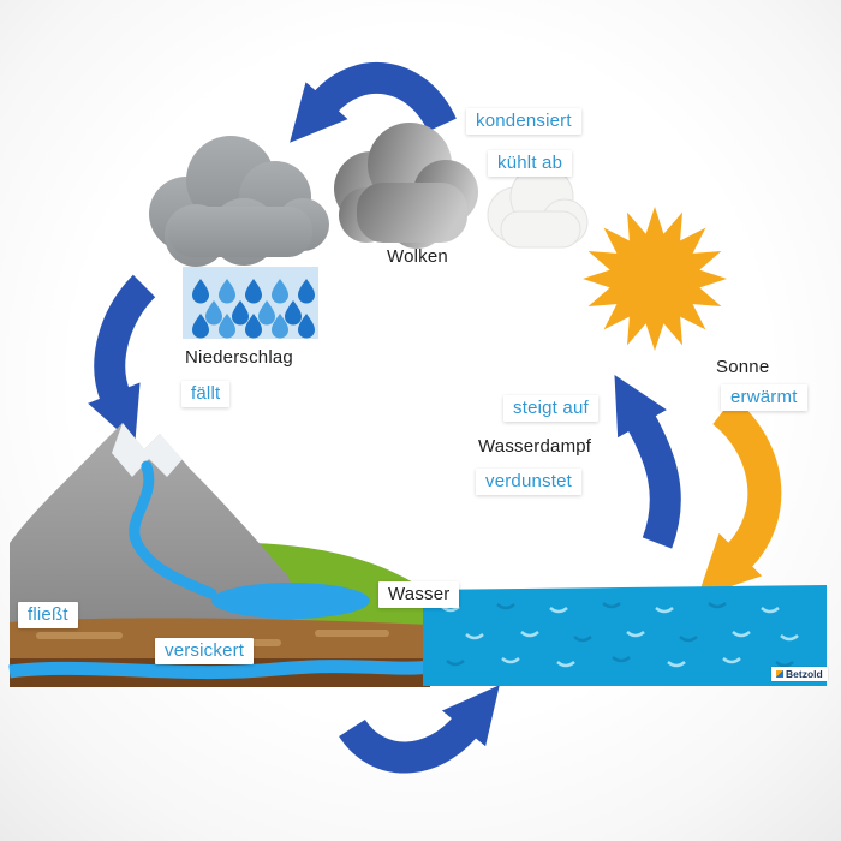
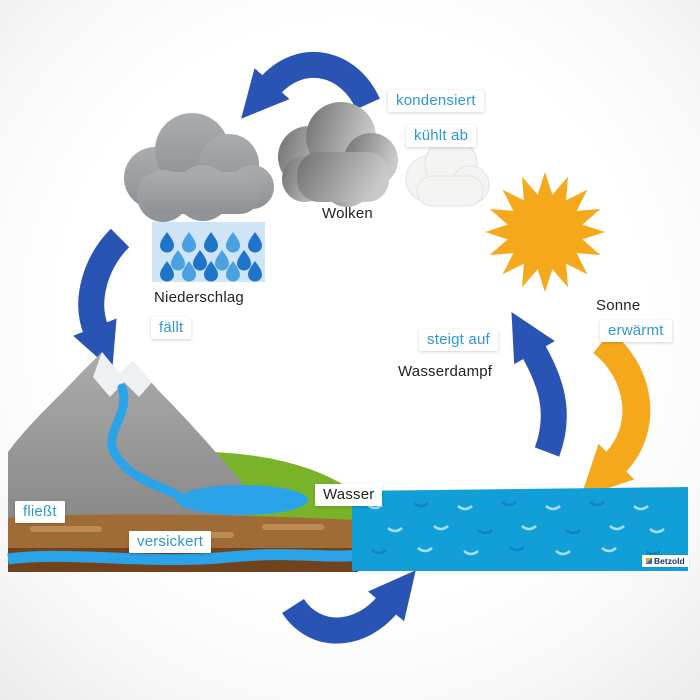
  kondensiert
  kühlt ab
  Wolken
  Niederschlag
  fällt
  Sonne
  erwärmt
  steigt auf
  Wasserdampf
- verdunstet
  fließt
  versickert
  Wasser
  Betzold
